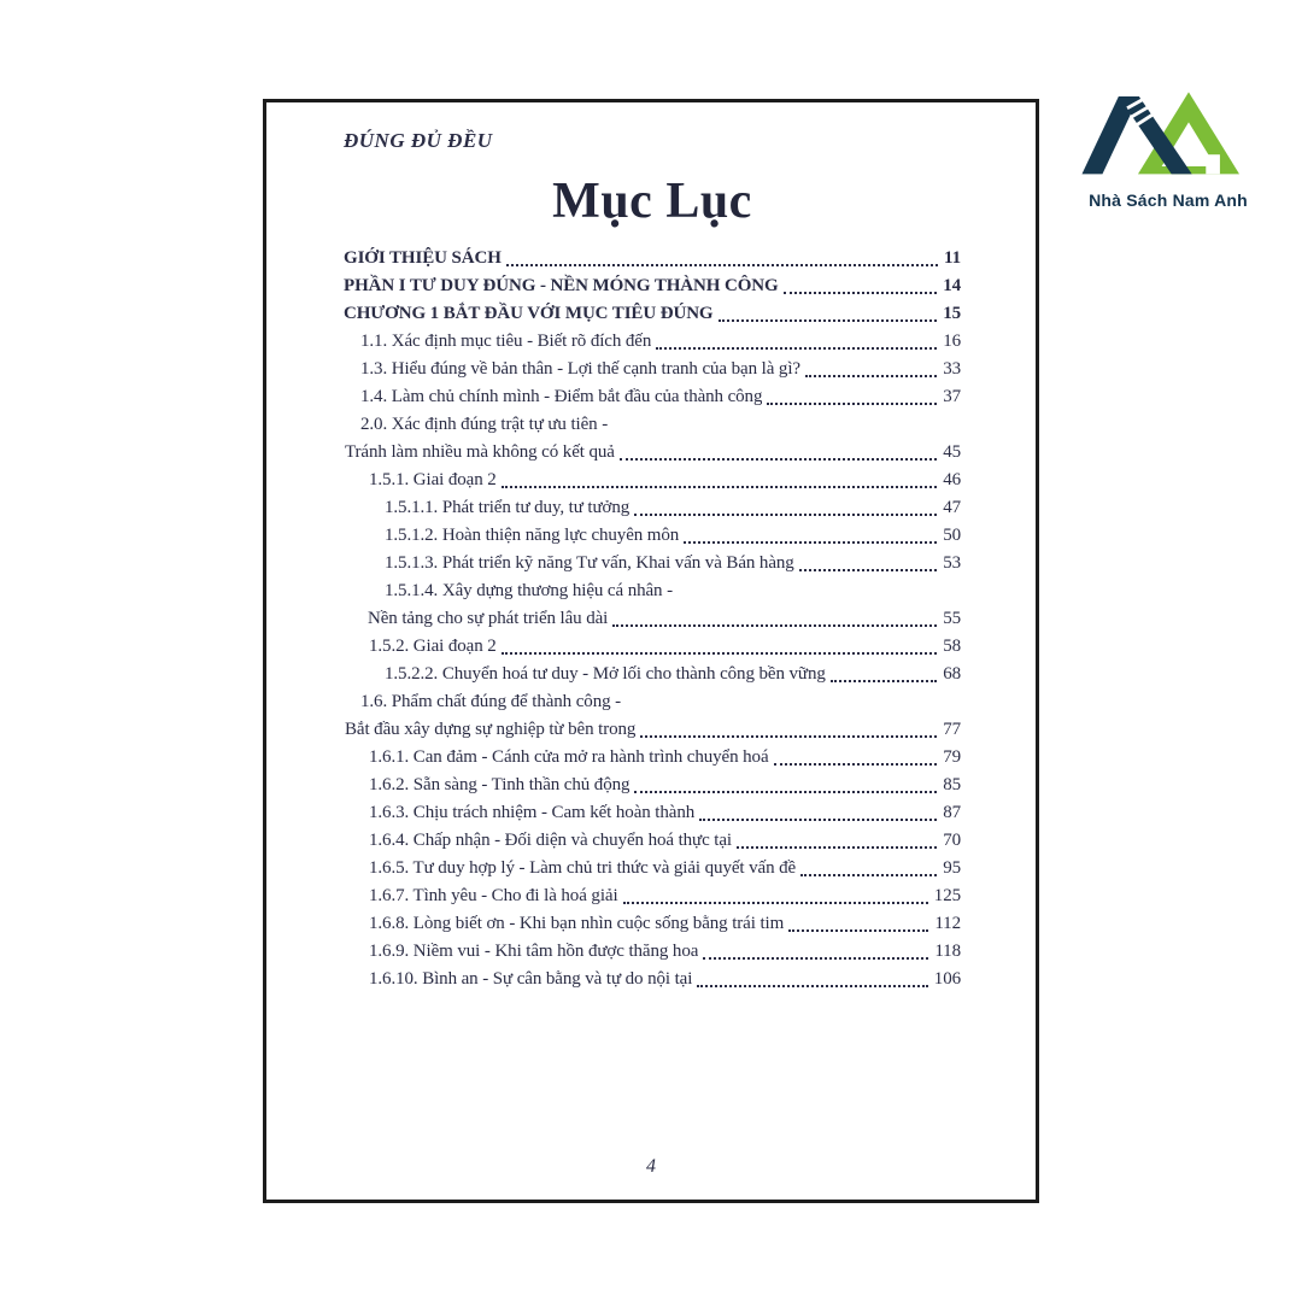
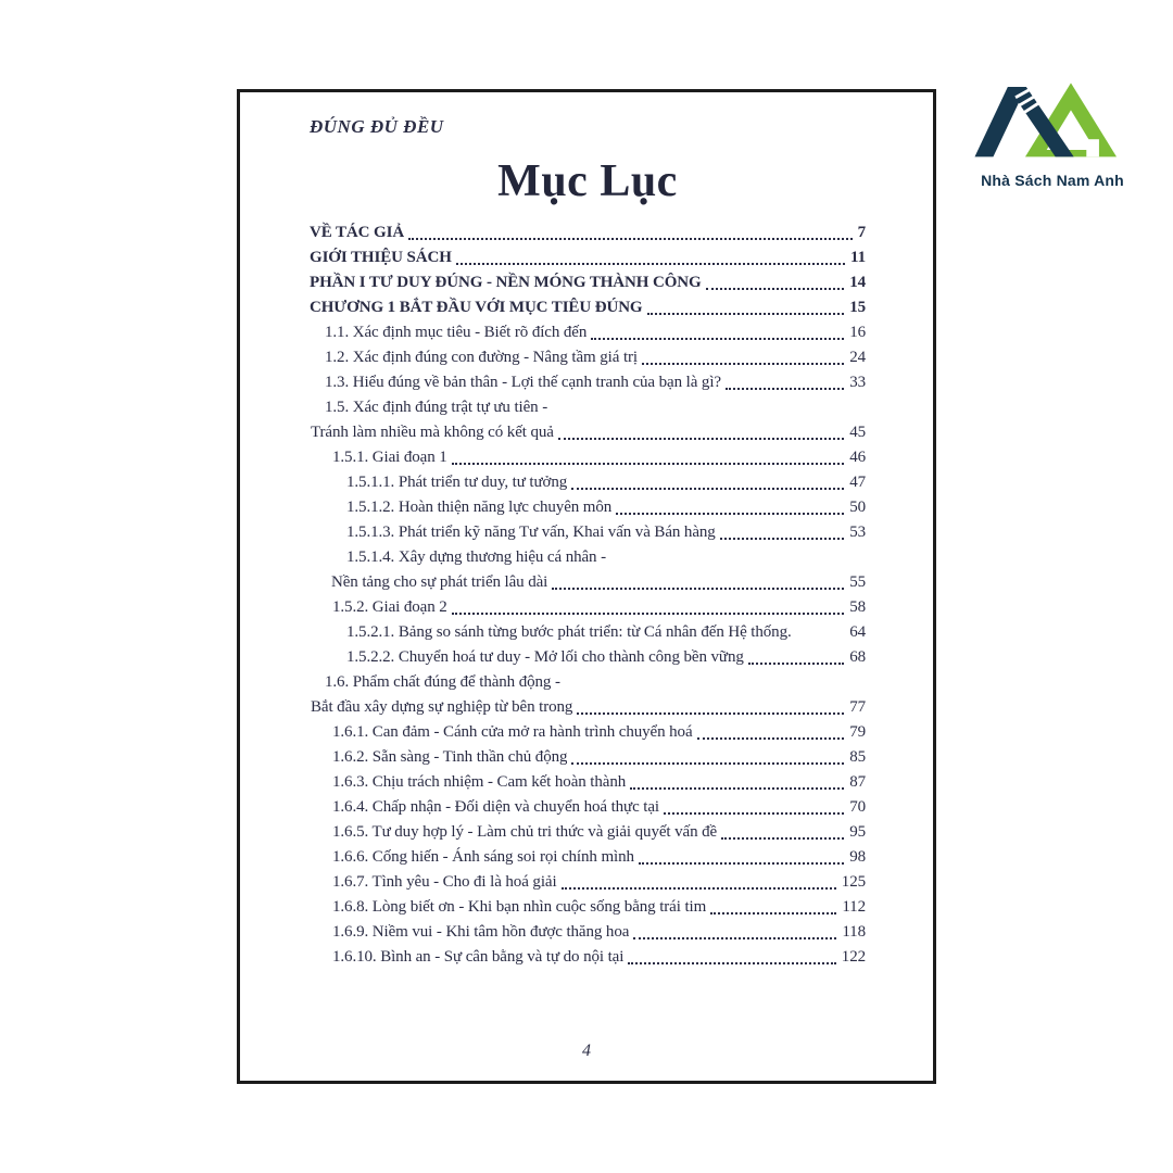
  ĐÚNG ĐỦ ĐỀU
  Mục Lục
+ VỀ TÁC GIẢ
+ 7
  GIỚI THIỆU SÁCH
  11
  PHẦN I TƯ DUY ĐÚNG - NỀN MÓNG THÀNH CÔNG
  14
  CHƯƠNG 1 BẮT ĐẦU VỚI MỤC TIÊU ĐÚNG
  15
  1.1. Xác định mục tiêu - Biết rõ đích đến
  16
+ 1.2. Xác định đúng con đường - Nâng tầm giá trị
+ 24
  1.3. Hiểu đúng về bản thân - Lợi thế cạnh tranh của bạn là gì?
  33
- 1.4. Làm chủ chính mình - Điểm bắt đầu của thành công
- 37
- 2.0. Xác định đúng trật tự ưu tiên -
+ 1.5. Xác định đúng trật tự ưu tiên -
  Tránh làm nhiều mà không có kết quả
  45
- 1.5.1. Giai đoạn 2
+ 1.5.1. Giai đoạn 1
  46
  1.5.1.1. Phát triển tư duy, tư tưởng
  47
  1.5.1.2. Hoàn thiện năng lực chuyên môn
  50
  1.5.1.3. Phát triển kỹ năng Tư vấn, Khai vấn và Bán hàng
  53
  1.5.1.4. Xây dựng thương hiệu cá nhân -
  Nền tảng cho sự phát triển lâu dài
  55
  1.5.2. Giai đoạn 2
  58
+ 1.5.2.1. Bảng so sánh từng bước phát triển: từ Cá nhân đến Hệ thống.
+ 64
  1.5.2.2. Chuyển hoá tư duy - Mở lối cho thành công bền vững
  68
- 1.6. Phẩm chất đúng để thành công -
+ 1.6. Phẩm chất đúng để thành động -
  Bắt đầu xây dựng sự nghiệp từ bên trong
  77
  1.6.1. Can đảm - Cánh cửa mở ra hành trình chuyển hoá
  79
  1.6.2. Sẵn sàng - Tinh thần chủ động
  85
  1.6.3. Chịu trách nhiệm - Cam kết hoàn thành
  87
  1.6.4. Chấp nhận - Đối diện và chuyển hoá thực tại
  70
  1.6.5. Tư duy hợp lý - Làm chủ tri thức và giải quyết vấn đề
  95
+ 1.6.6. Cống hiến - Ánh sáng soi rọi chính mình
+ 98
  1.6.7. Tình yêu - Cho đi là hoá giải
  125
  1.6.8. Lòng biết ơn - Khi bạn nhìn cuộc sống bằng trái tim
  112
  1.6.9. Niềm vui - Khi tâm hồn được thăng hoa
  118
  1.6.10. Bình an - Sự cân bằng và tự do nội tại
- 106
+ 122
  4
  Nhà Sách Nam Anh
